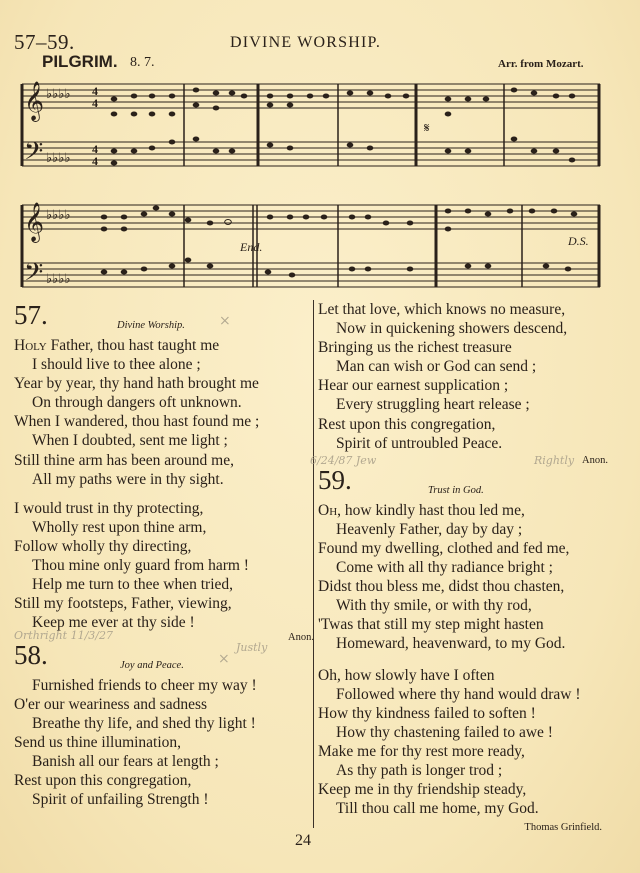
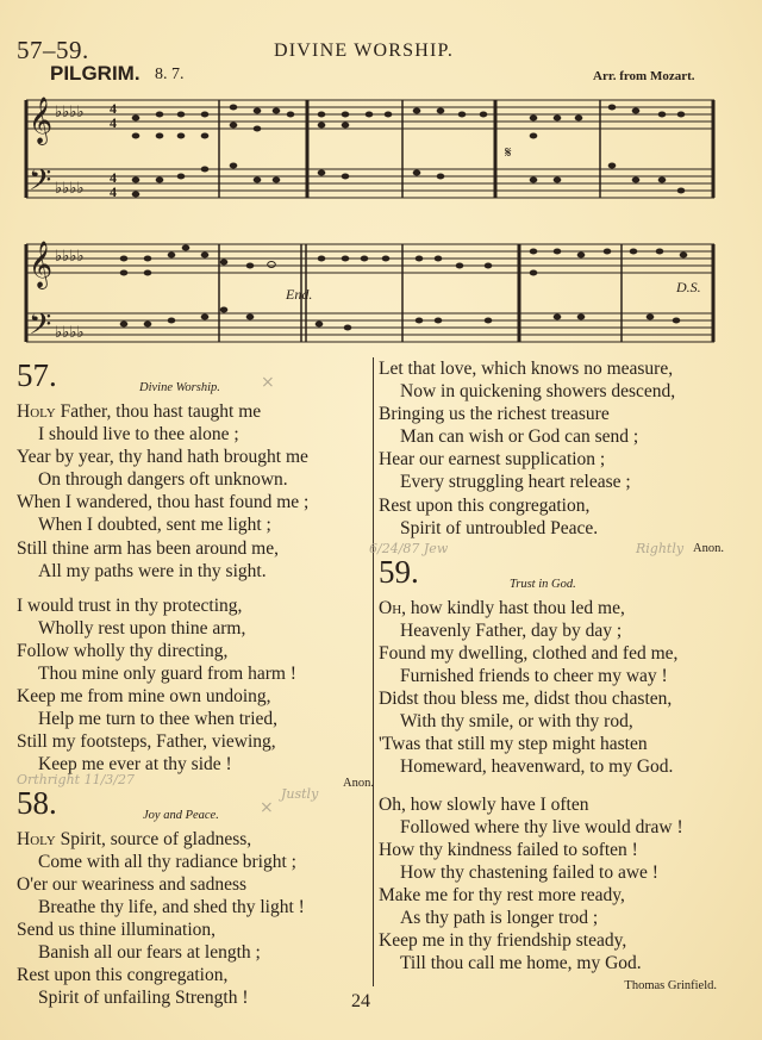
  57–59.
  DIVINE WORSHIP.
  PILGRIM.
  8. 7.
  Arr. from Mozart.
  𝄞
  𝄢
  ♭♭♭♭
  ♭♭♭♭
  4
  4
  4
  4
  𝄋
  𝄞
  𝄢
  ♭♭♭♭
  ♭♭♭♭
  End.
  D.S.
  57.
  Divine Worship.
  ×
  Holy Father, thou hast taught me
  I should live to thee alone ;
  Year by year, thy hand hath brought me
  On through dangers oft unknown.
  When I wandered, thou hast found me ;
  When I doubted, sent me light ;
  Still thine arm has been around me,
  All my paths were in thy sight.
  I would trust in thy protecting,
  Wholly rest upon thine arm,
  Follow wholly thy directing,
  Thou mine only guard from harm !
+ Keep me from mine own undoing,
  Help me turn to thee when tried,
  Still my footsteps, Father, viewing,
  Keep me ever at thy side !
  Anon.
  58.
  Joy and Peace.
  ×
  Justly
  Orthright 11/3/27
+ Holy Spirit, source of gladness,
- Furnished friends to cheer my way !
+ Come with all thy radiance bright ;
  O'er our weariness and sadness
  Breathe thy life, and shed thy light !
  Send us thine illumination,
  Banish all our fears at length ;
  Rest upon this congregation,
  Spirit of unfailing Strength !
  Let that love, which knows no measure,
  Now in quickening showers descend,
  Bringing us the richest treasure
  Man can wish or God can send ;
  Hear our earnest supplication ;
  Every struggling heart release ;
  Rest upon this congregation,
  Spirit of untroubled Peace.
  6/24/87 Jew
  Rightly
  Anon.
  59.
  Trust in God.
  Oh, how kindly hast thou led me,
  Heavenly Father, day by day ;
  Found my dwelling, clothed and fed me,
- Come with all thy radiance bright ;
+ Furnished friends to cheer my way !
  Didst thou bless me, didst thou chasten,
  With thy smile, or with thy rod,
  'Twas that still my step might hasten
  Homeward, heavenward, to my God.
  Oh, how slowly have I often
- Followed where thy hand would draw !
+ Followed where thy live would draw !
  How thy kindness failed to soften !
  How thy chastening failed to awe !
  Make me for thy rest more ready,
  As thy path is longer trod ;
  Keep me in thy friendship steady,
  Till thou call me home, my God.
  Thomas Grinfield.
  24
